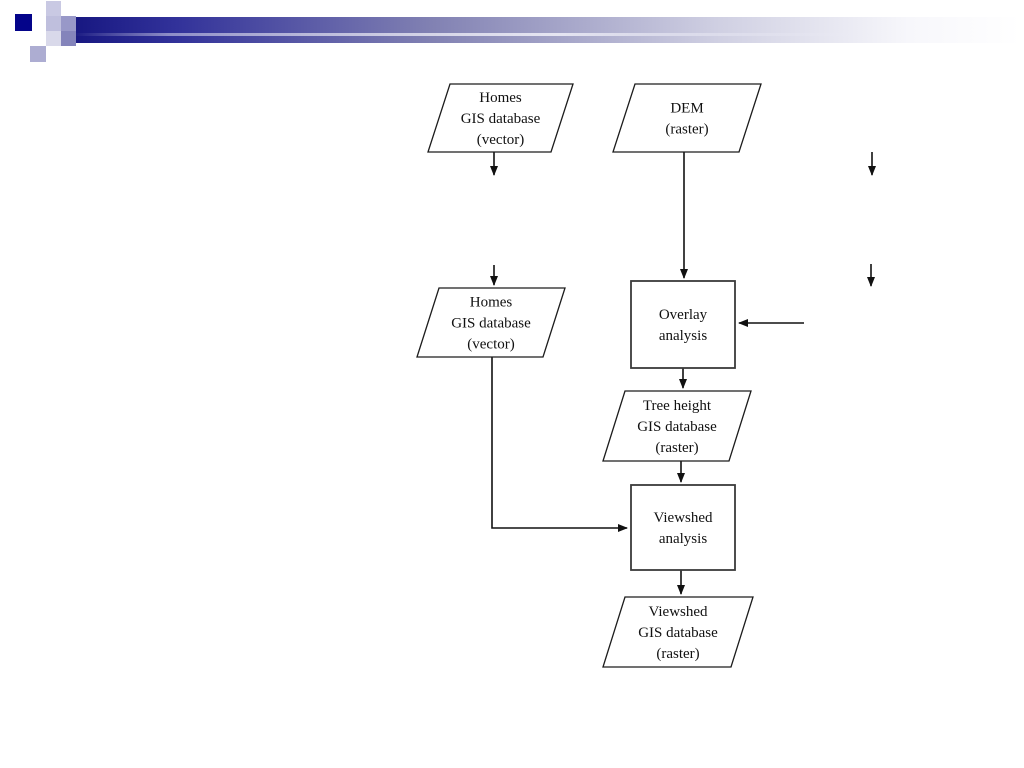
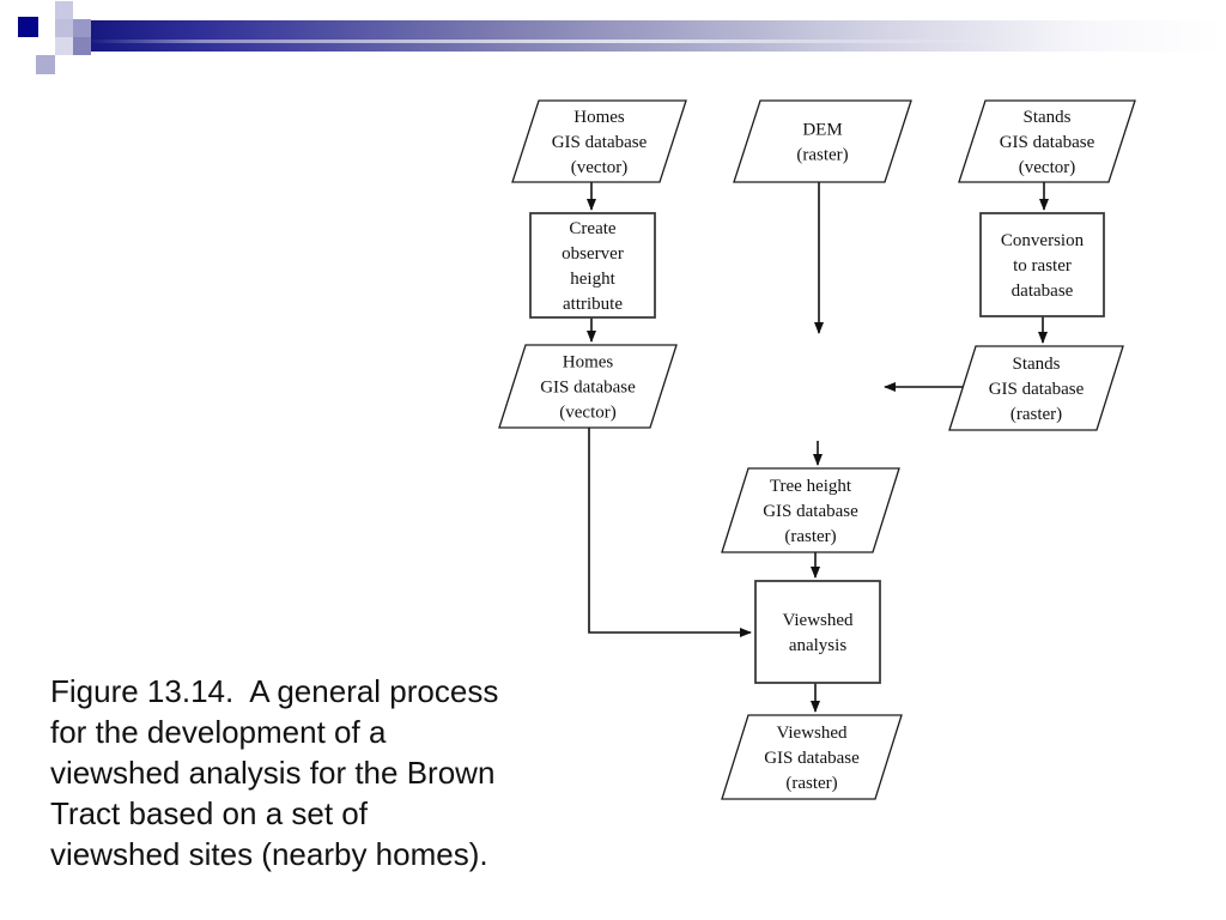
  Homes GIS database (vector)
+ Create observer height attribute
  Homes GIS database (vector)
  DEM (raster)
- Overlay analysis
  Tree height GIS database (raster)
  Viewshed analysis
  Viewshed GIS database (raster)
+ Stands GIS database (vector)
+ Conversion to raster database
+ Stands GIS database (raster)
+ Figure 13.14. A general process
+ for the development of a
+ viewshed analysis for the Brown
+ Tract based on a set of
+ viewshed sites (nearby homes).
